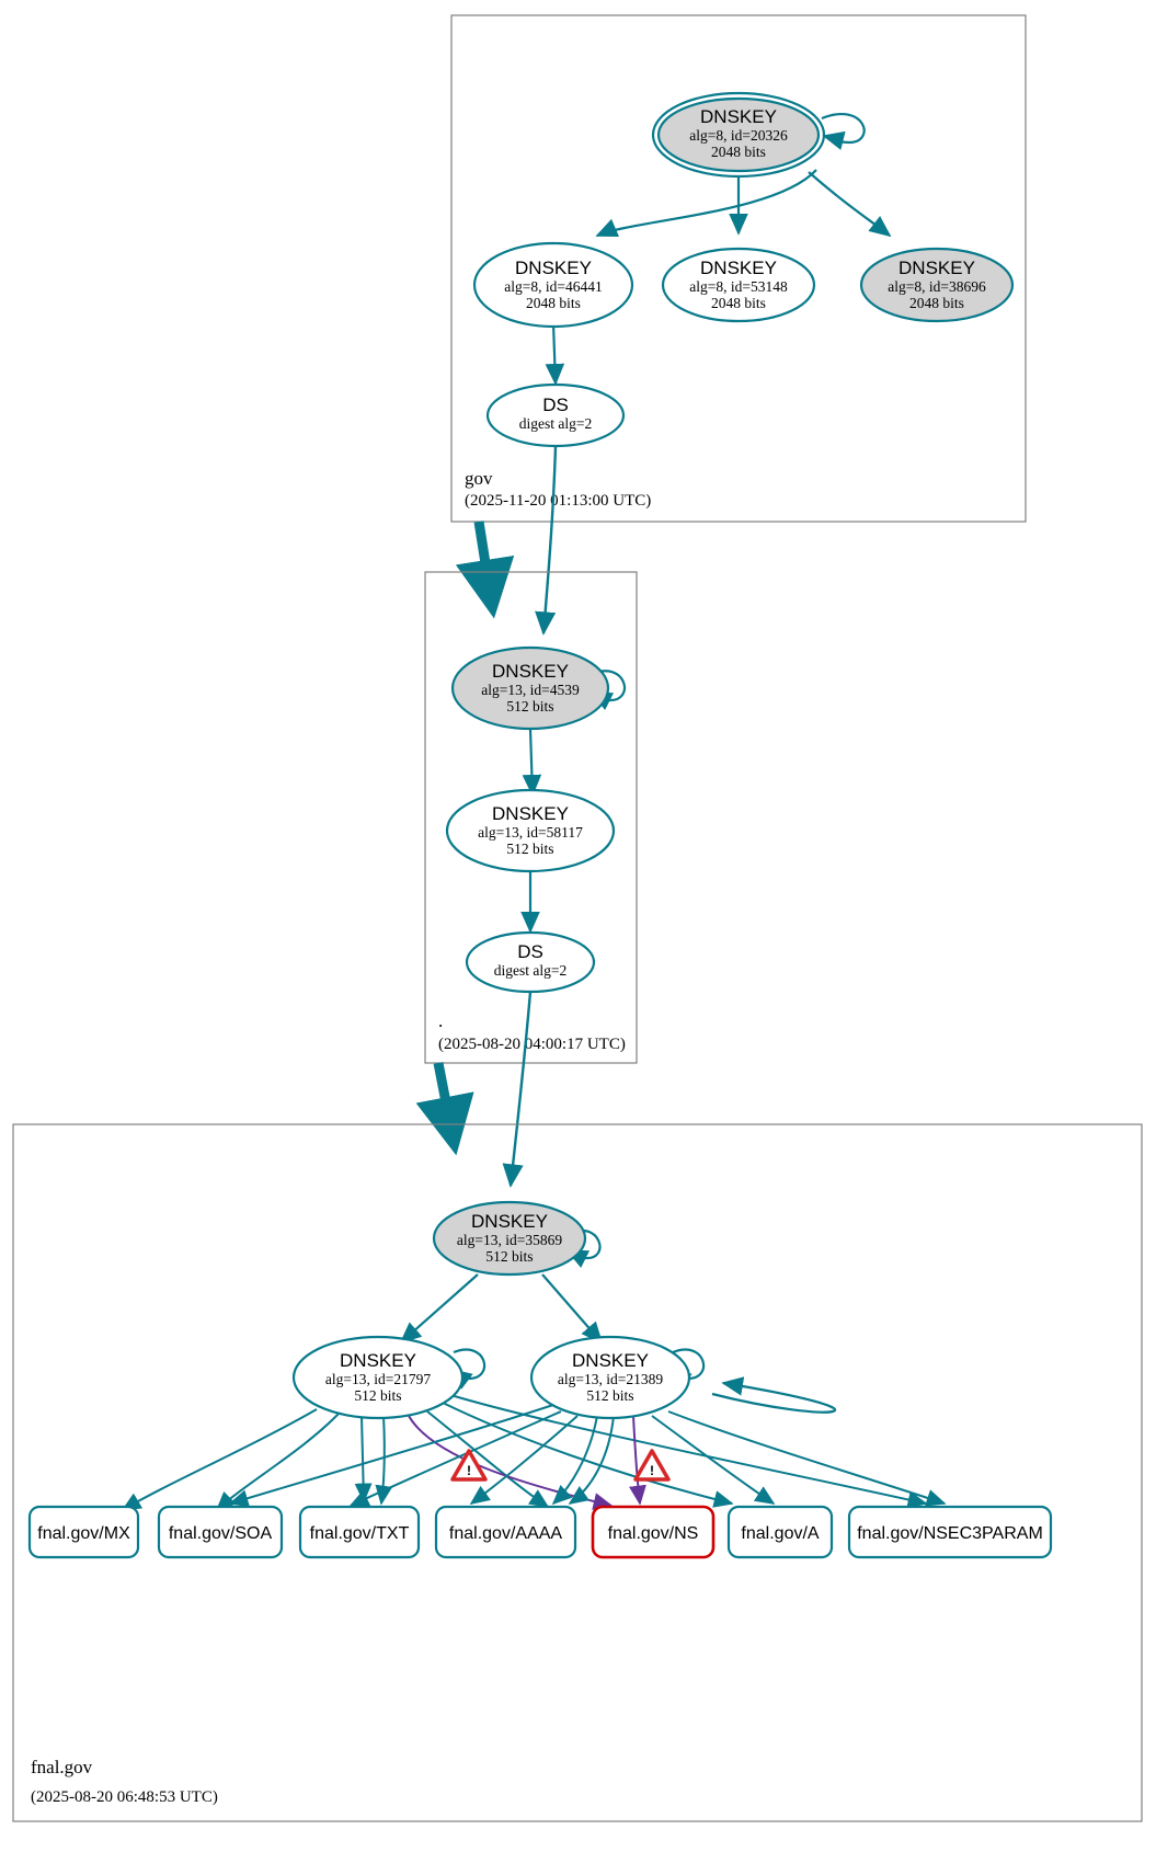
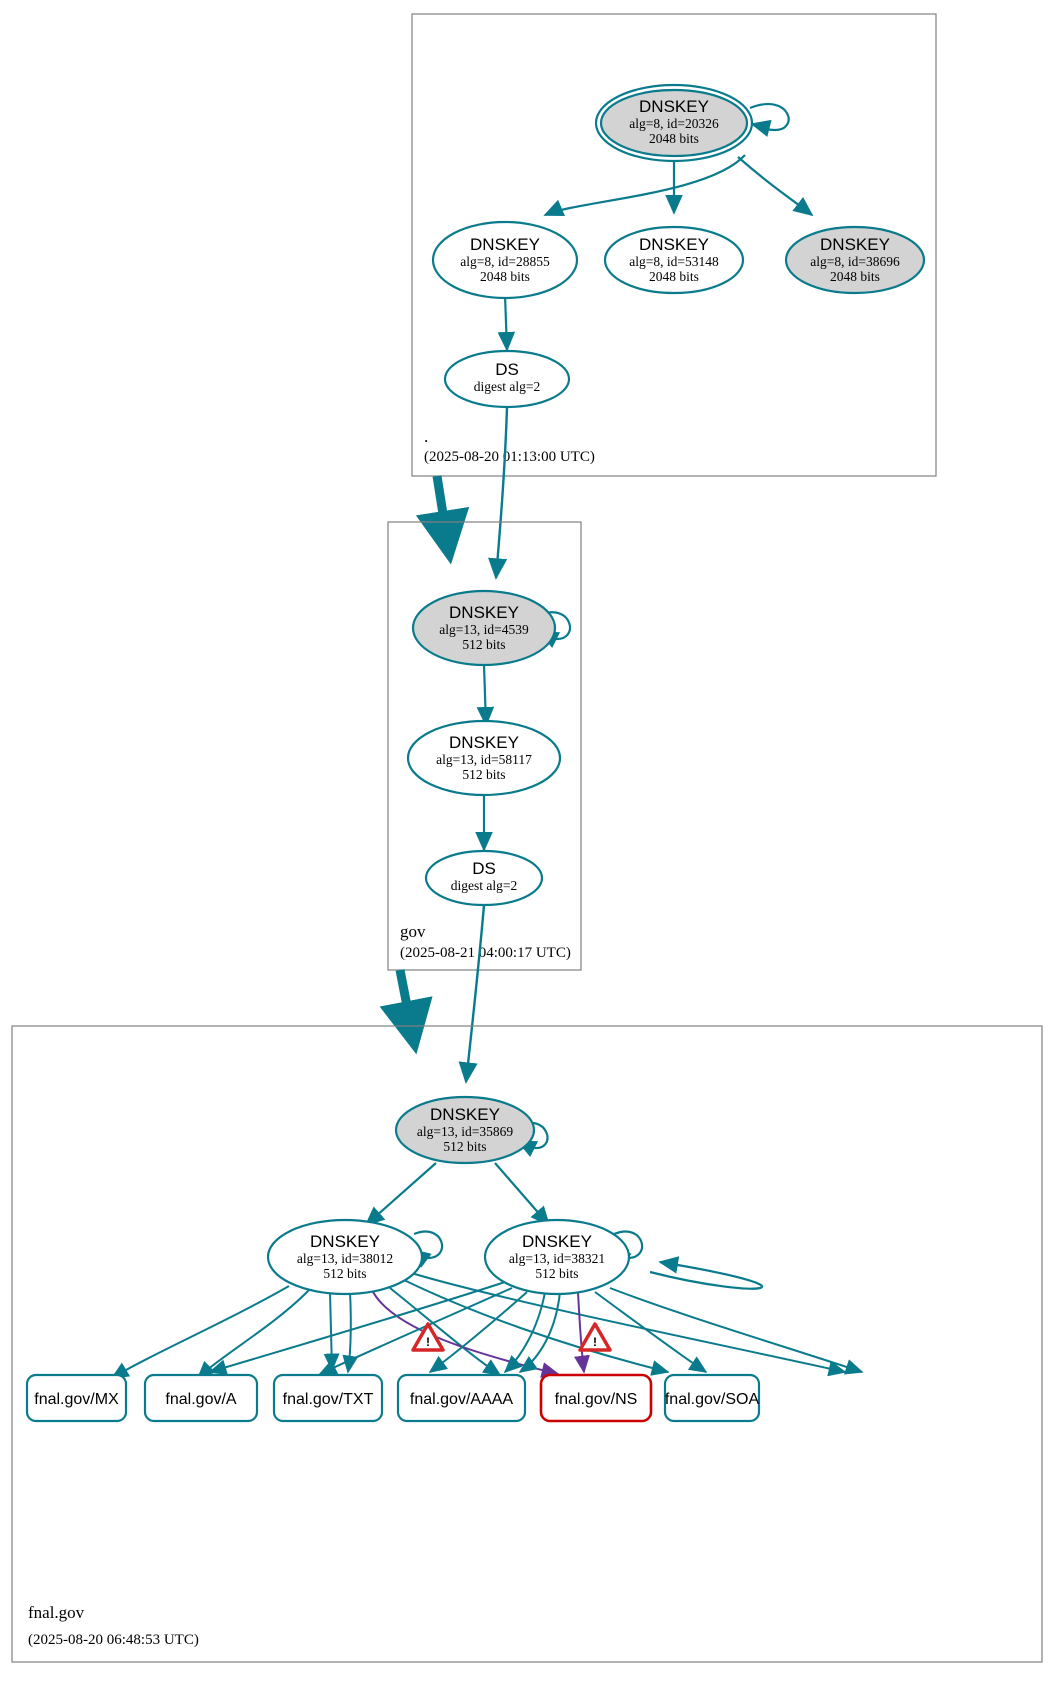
- gov
+ .
- (2025-11-20 01:13:00 UTC)
+ (2025-08-20 01:13:00 UTC)
  DNSKEY
  alg=8, id=20326
  2048 bits
  DNSKEY
- alg=8, id=46441
+ alg=8, id=28855
  2048 bits
  DNSKEY
  alg=8, id=53148
  2048 bits
  DNSKEY
  alg=8, id=38696
  2048 bits
  DS
  digest alg=2
- .
+ gov
- (2025-08-20 04:00:17 UTC)
+ (2025-08-21 04:00:17 UTC)
  DNSKEY
  alg=13, id=4539
  512 bits
  DNSKEY
  alg=13, id=58117
  512 bits
  DS
  digest alg=2
  fnal.gov
  (2025-08-20 06:48:53 UTC)
  DNSKEY
  alg=13, id=35869
  512 bits
  DNSKEY
- alg=13, id=21797
+ alg=13, id=38012
  512 bits
  DNSKEY
- alg=13, id=21389
+ alg=13, id=38321
  512 bits
  !
  !
  fnal.gov/MX
- fnal.gov/SOA
+ fnal.gov/A
  fnal.gov/TXT
  fnal.gov/AAAA
  fnal.gov/NS
- fnal.gov/A
+ fnal.gov/SOA
- fnal.gov/NSEC3PARAM
